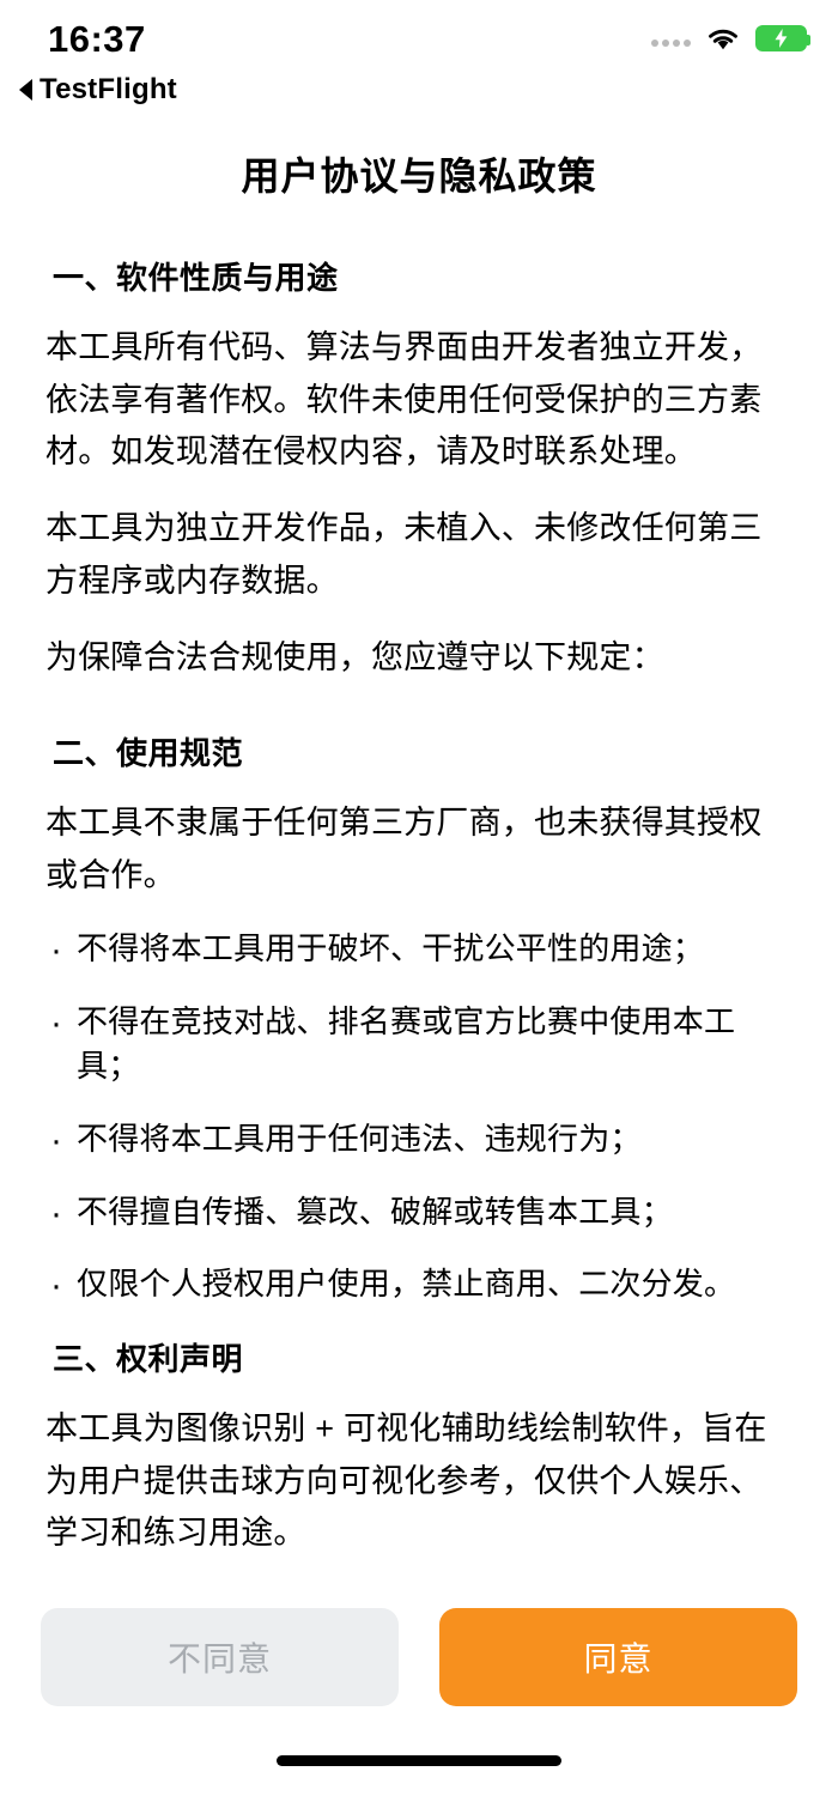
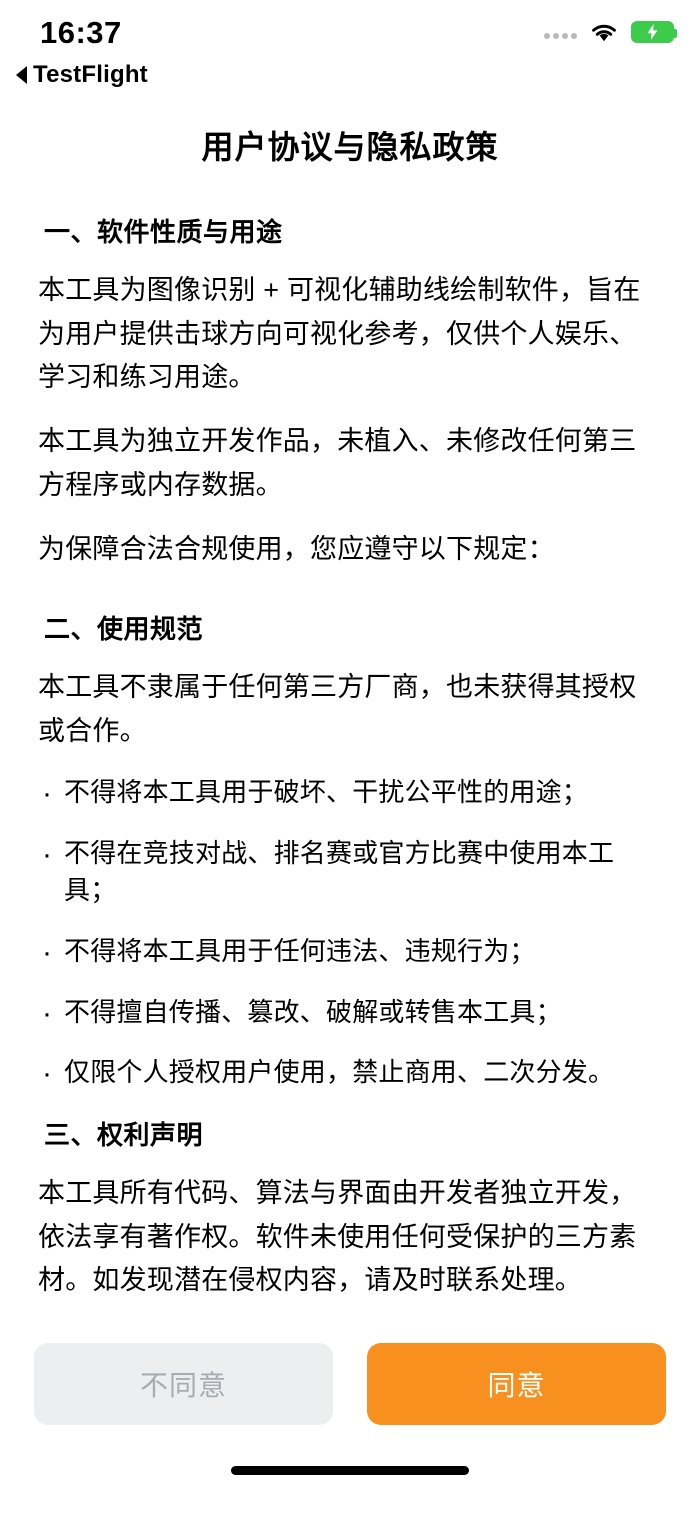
  16:37
  TestFlight
  用户协议与隐私政策
  一、软件性质与用途
- 本工具所有代码、算法与界面由开发者独立开发，依法享有著作权。软件未使用任何受保护的三方素材。如发现潜在侵权内容，请及时联系处理。
+ 本工具为图像识别 + 可视化辅助线绘制软件，旨在为用户提供击球方向可视化参考，仅供个人娱乐、学习和练习用途。
  本工具为独立开发作品，未植入、未修改任何第三方程序或内存数据。
  为保障合法合规使用，您应遵守以下规定：
  二、使用规范
  本工具不隶属于任何第三方厂商，也未获得其授权或合作。
  不得将本工具用于破坏、干扰公平性的用途；
  不得在竞技对战、排名赛或官方比赛中使用本工具；
  不得将本工具用于任何违法、违规行为；
  不得擅自传播、篡改、破解或转售本工具；
  仅限个人授权用户使用，禁止商用、二次分发。
  三、权利声明
- 本工具为图像识别 + 可视化辅助线绘制软件，旨在为用户提供击球方向可视化参考，仅供个人娱乐、学习和练习用途。
+ 本工具所有代码、算法与界面由开发者独立开发，依法享有著作权。软件未使用任何受保护的三方素材。如发现潜在侵权内容，请及时联系处理。
  不同意
  同意
